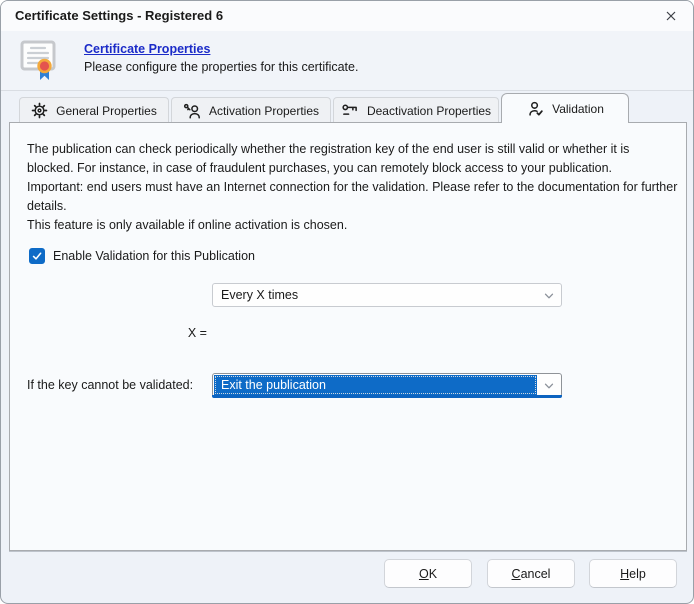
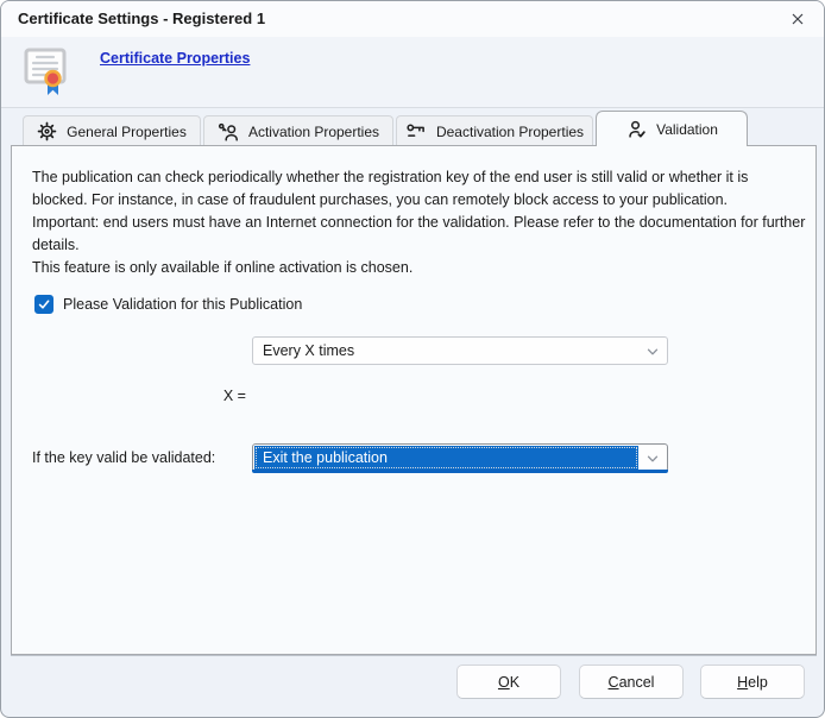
- Certificate Settings - Registered 6
+ Certificate Settings - Registered 1
  Certificate Properties
- Please configure the properties for this certificate.
  General Properties
  Activation Properties
  Deactivation Properties
  Validation
  The publication can check periodically whether the registration key of the end user is still valid or whether it is blocked. For instance, in case of fraudulent purchases, you can remotely block access to your publication.
  Important: end users must have an Internet connection for the validation. Please refer to the documentation for further details.
  This feature is only available if online activation is chosen.
- Enable Validation for this Publication
+ Please Validation for this Publication
  Every X times
  X =
- If the key cannot be validated:
+ If the key valid be validated:
  Exit the publication
  OK
  Cancel
  Help
